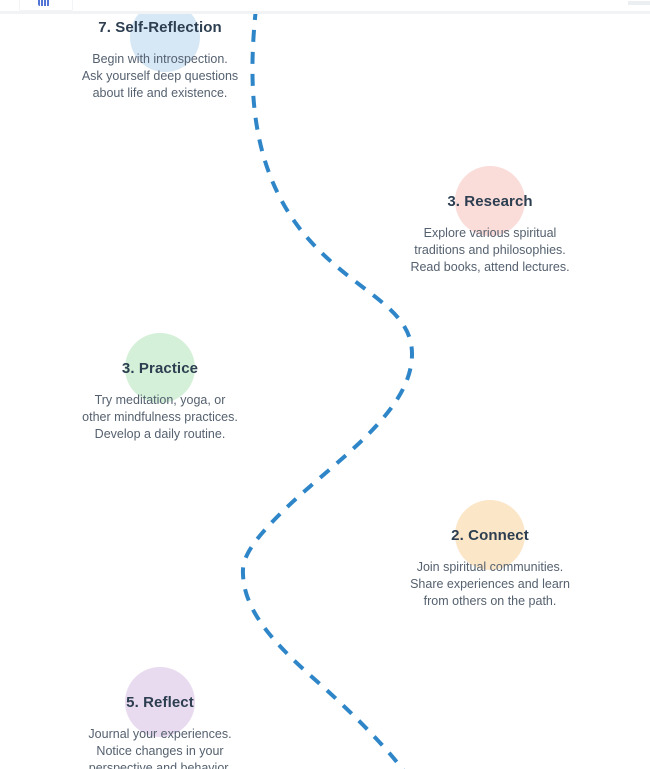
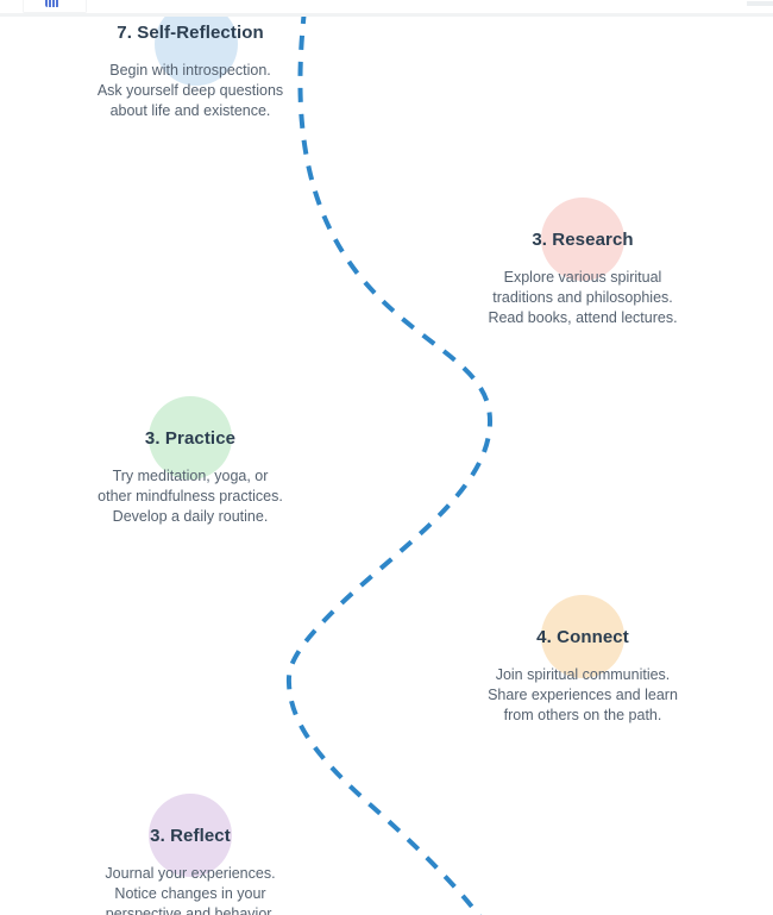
  7. Self-Reflection
  Begin with introspection.
  Ask yourself deep questions
  about life and existence.
  3. Research
  Explore various spiritual
  traditions and philosophies.
  Read books, attend lectures.
  3. Practice
  Try meditation, yoga, or
  other mindfulness practices.
  Develop a daily routine.
- 2. Connect
+ 4. Connect
  Join spiritual communities.
  Share experiences and learn
  from others on the path.
- 5. Reflect
+ 3. Reflect
  Journal your experiences.
  Notice changes in your
  perspective and behavior.
